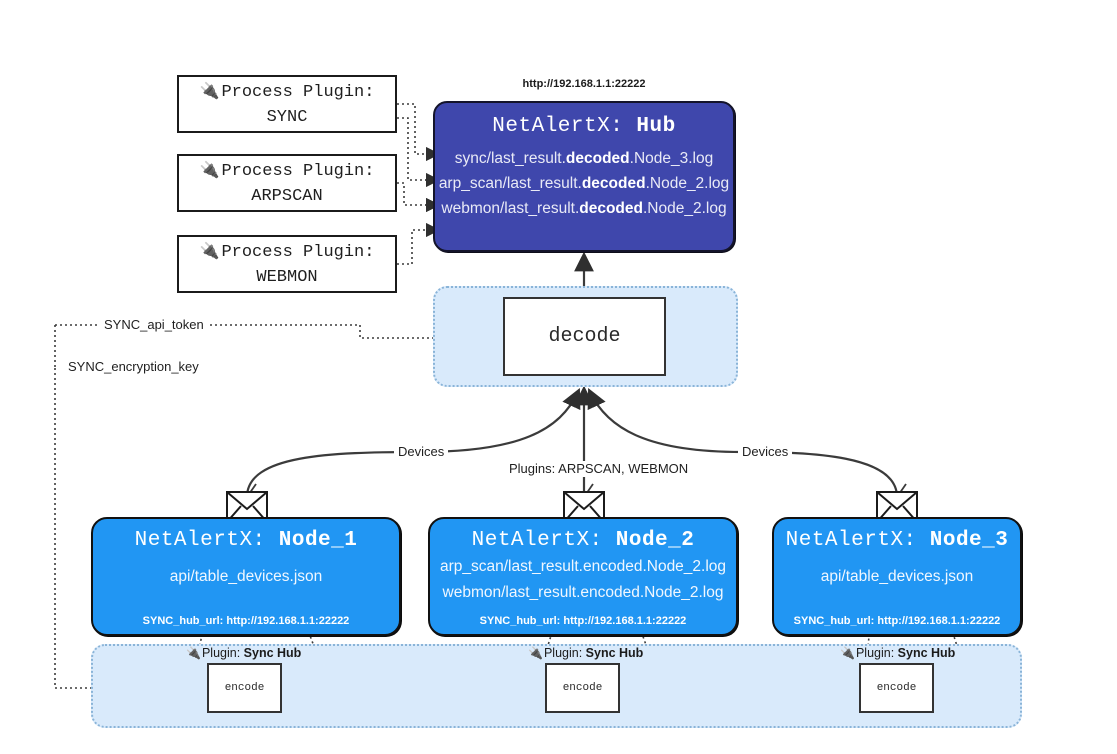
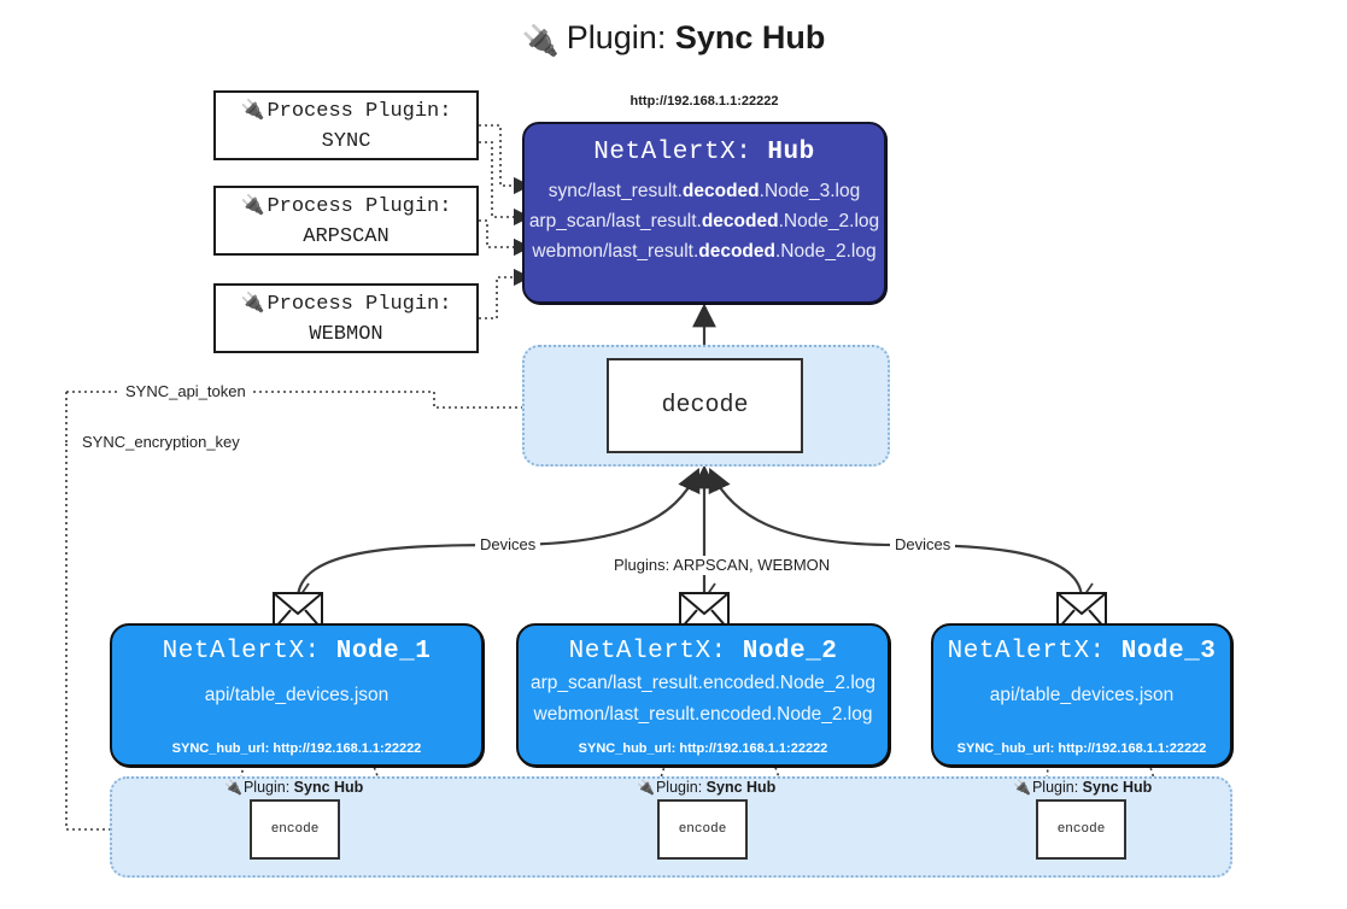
+ 🔌 Plugin: Sync Hub
  🔌Process Plugin:
  SYNC
  🔌Process Plugin:
  ARPSCAN
  🔌Process Plugin:
  WEBMON
  http://192.168.1.1:22222
  NetAlertX: Hub
  sync/last_result.decoded.Node_3.log
  arp_scan/last_result.decoded.Node_2.log
  webmon/last_result.decoded.Node_2.log
  decode
  SYNC_api_token
  SYNC_encryption_key
  Devices
  Devices
  Plugins: ARPSCAN, WEBMON
  NetAlertX: Node_1
  api/table_devices.json
  SYNC_hub_url: http://192.168.1.1:22222
  NetAlertX: Node_2
  arp_scan/last_result.encoded.Node_2.log
  webmon/last_result.encoded.Node_2.log
  SYNC_hub_url: http://192.168.1.1:22222
  NetAlertX: Node_3
  api/table_devices.json
  SYNC_hub_url: http://192.168.1.1:22222
  🔌Plugin: Sync Hub
  encode
  🔌Plugin: Sync Hub
  encode
  🔌Plugin: Sync Hub
  encode
